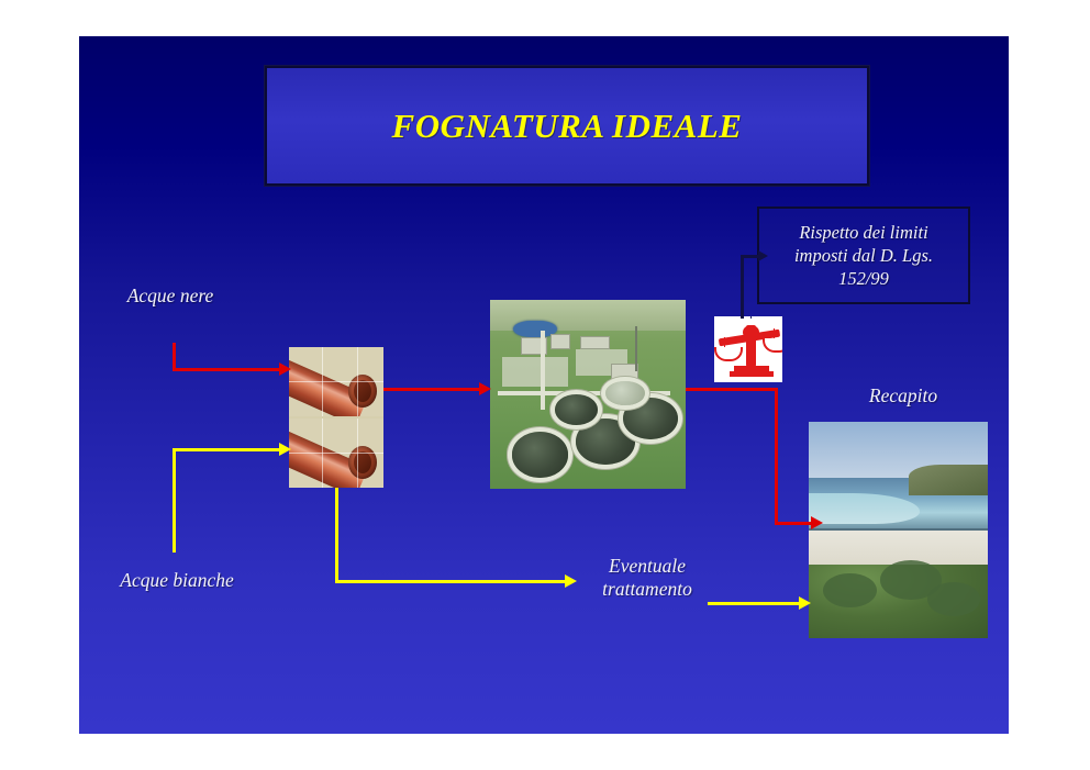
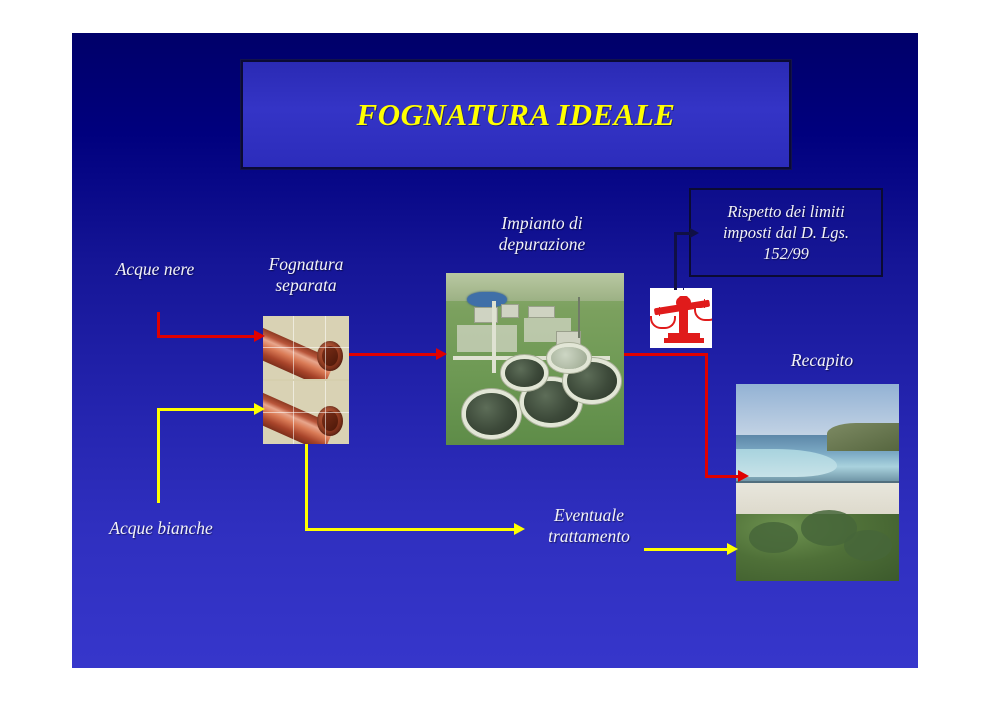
  FOGNATURA IDEALE
  Rispetto dei limiti
  imposti dal D. Lgs.
  152/99
  Acque nere
+ Fognatura
+ separata
+ Impianto di
+ depurazione
  Acque bianche
  Eventuale
  trattamento
  Recapito
